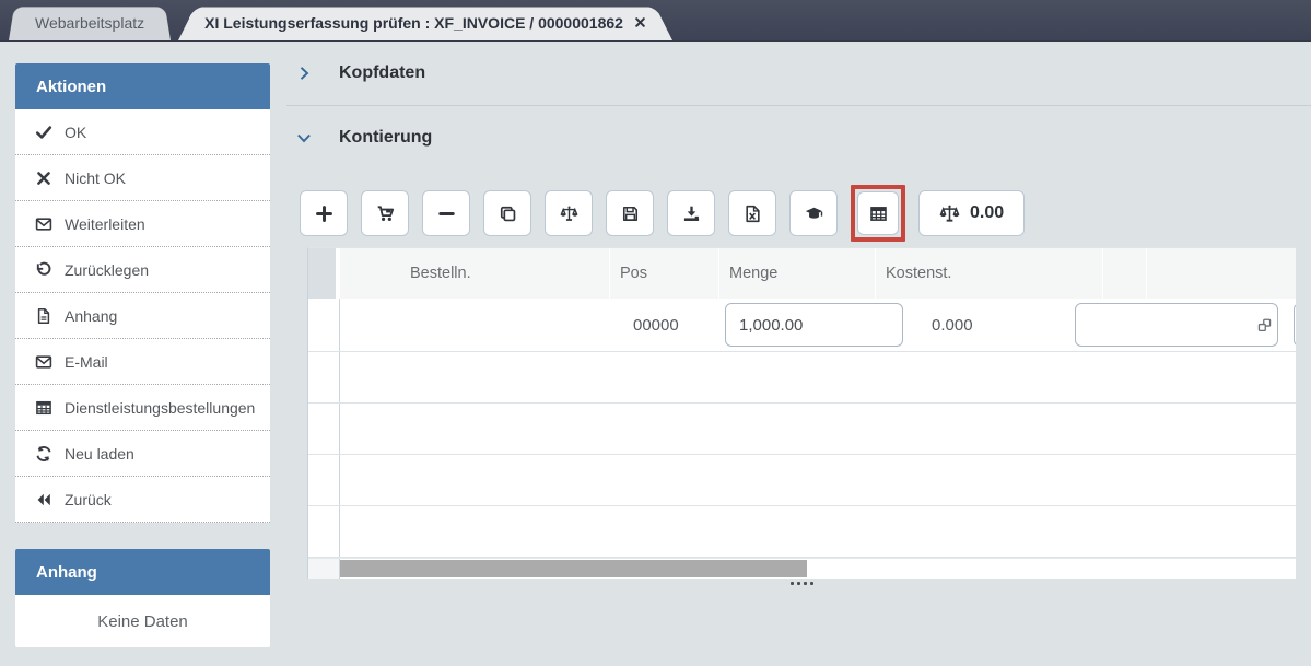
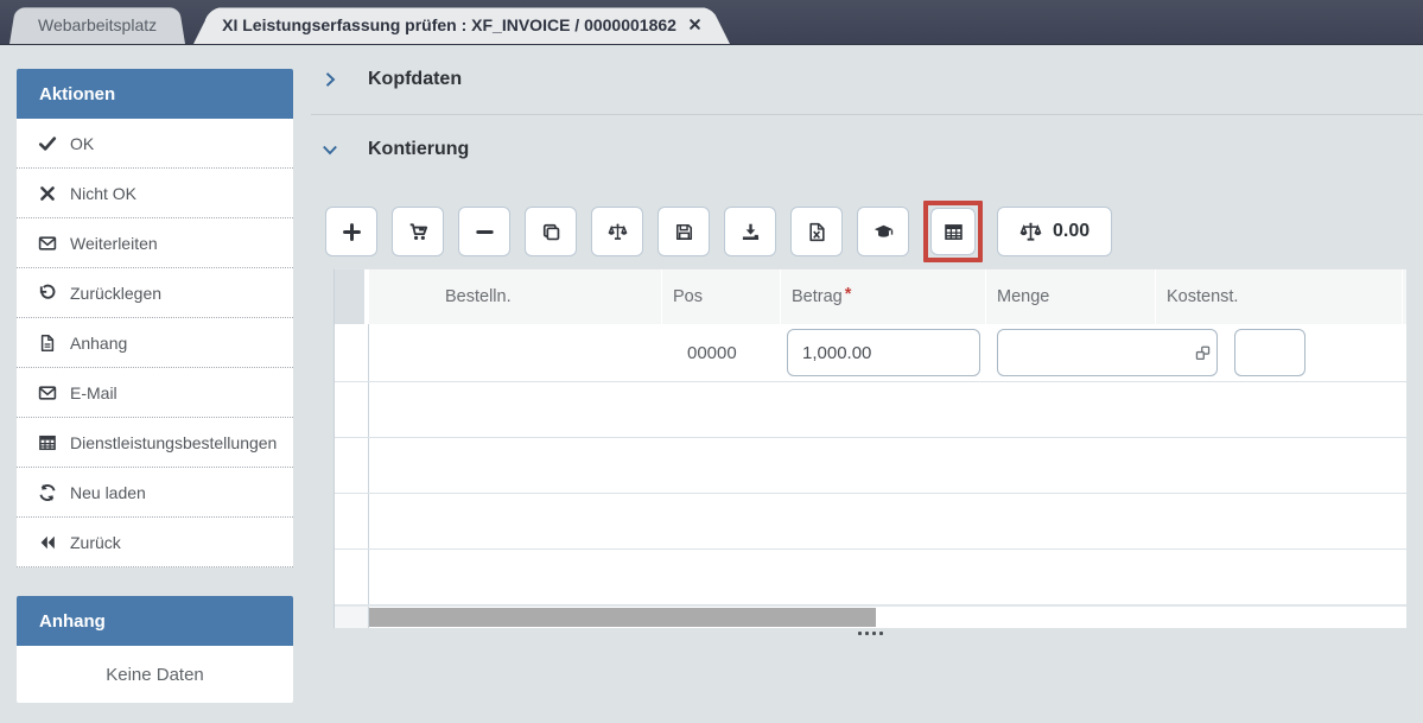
  Webarbeitsplatz
  XI Leistungserfassung prüfen : XF_INVOICE / 0000001862
  Aktionen
  OK
  Nicht OK
  Weiterleiten
  Zurücklegen
  Anhang
  E-Mail
  Dienstleistungsbestellungen
  Neu laden
  Zurück
  Anhang
  Keine Daten
  Kopfdaten
  Kontierung
  0.00
  Bestelln.
  Pos
+ Betrag
+ *
  Menge
  Kostenst.
  00000
  1,000.00
- 0.000
